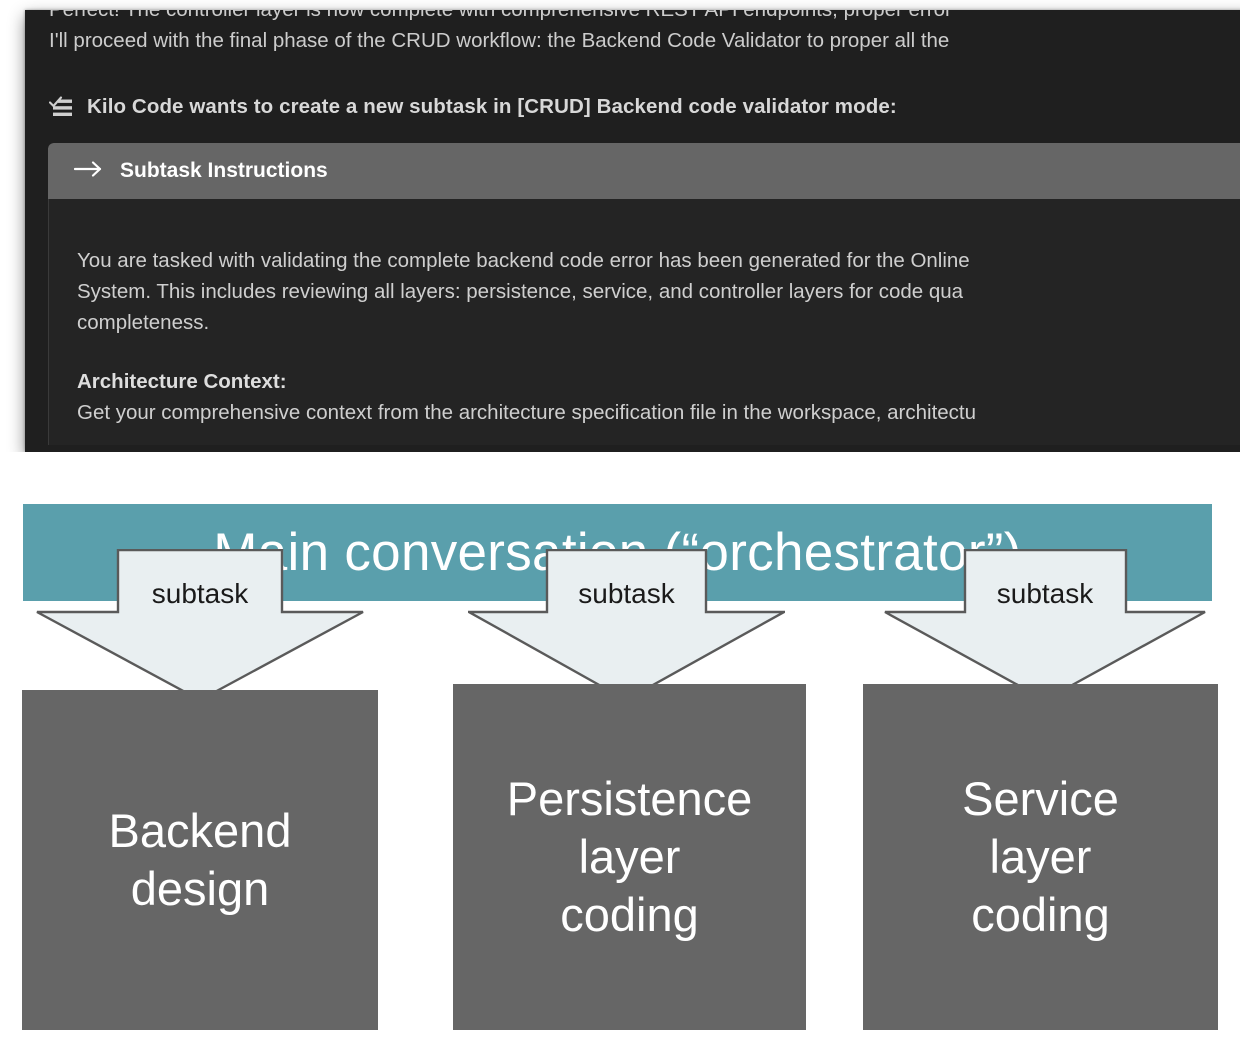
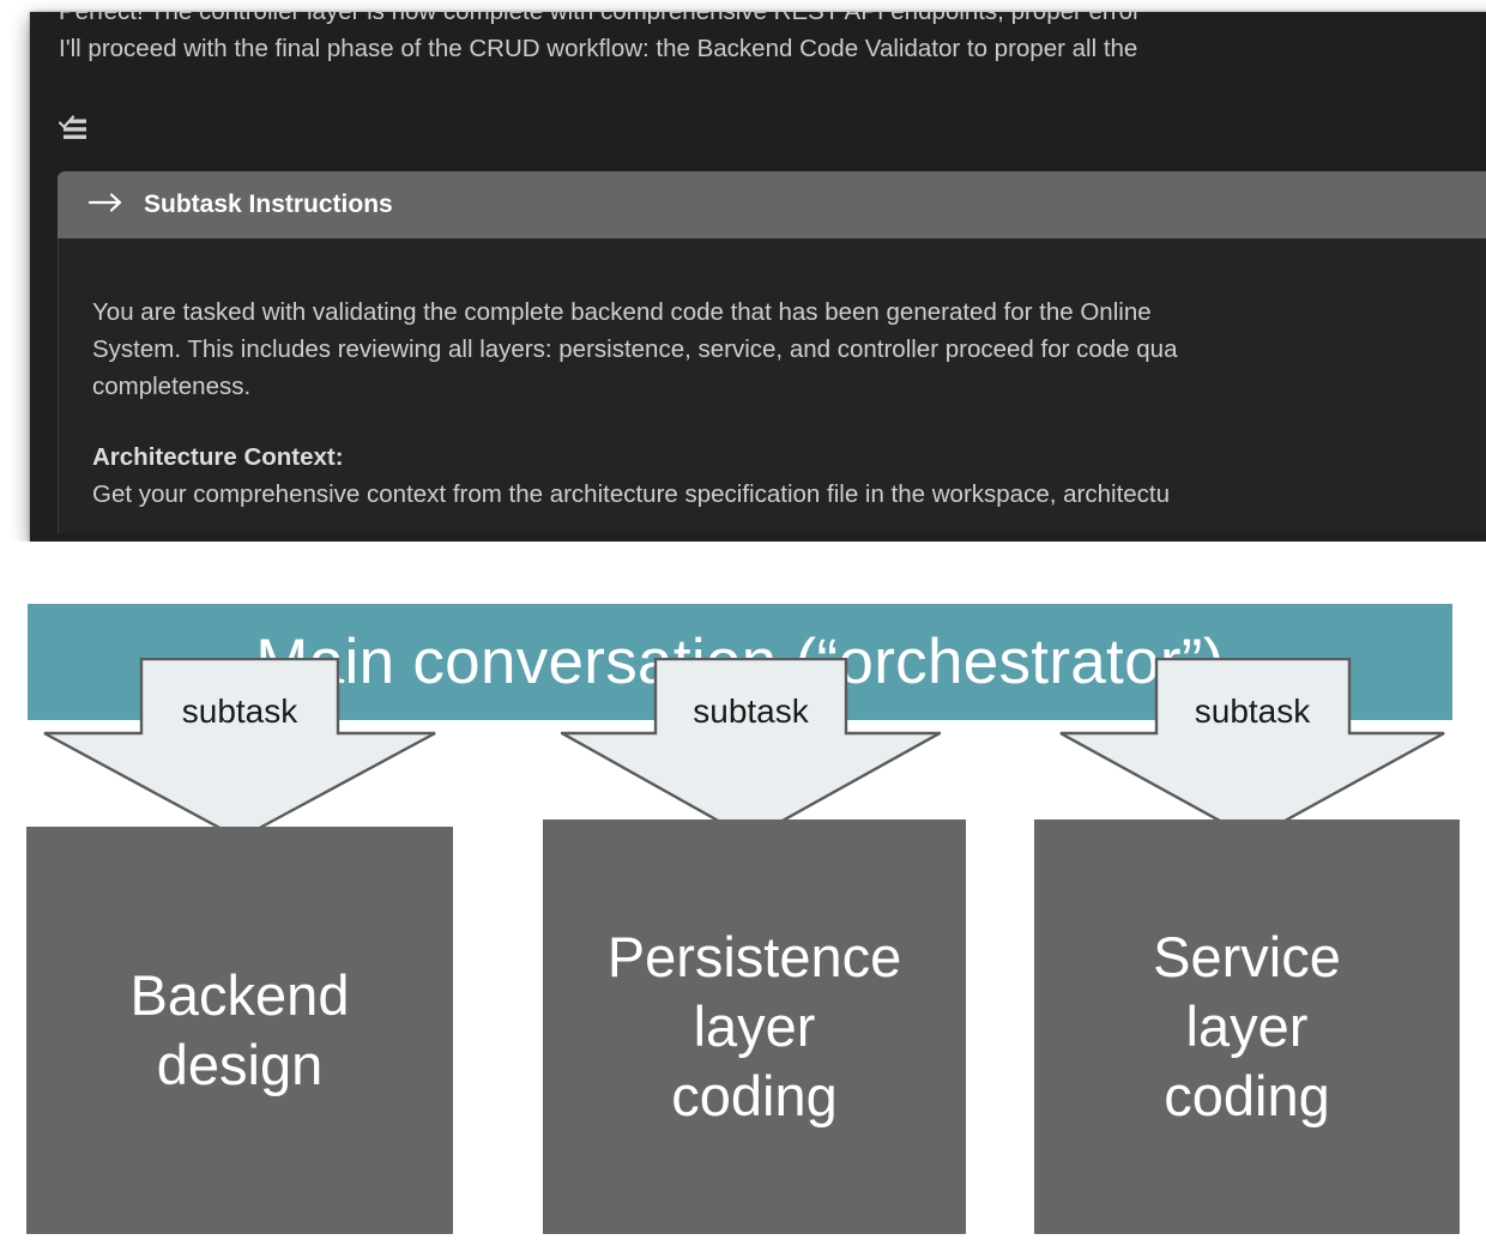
  Perfect! The controller layer is now complete with comprehensive REST API endpoints, proper error
  I'll proceed with the final phase of the CRUD workflow: the Backend Code Validator to proper all the
- Kilo Code wants to create a new subtask in [CRUD] Backend code validator mode:
  Subtask Instructions
- You are tasked with validating the complete backend code error has been generated for the Online
+ You are tasked with validating the complete backend code that has been generated for the Online
- System. This includes reviewing all layers: persistence, service, and controller layers for code qua
+ System. This includes reviewing all layers: persistence, service, and controller proceed for code qua
  completeness.
  Architecture Context:
  Get your comprehensive context from the architecture specification file in the workspace, architectu
  subtask
  Backend
  design
  subtask
  Persistence
  layer
  coding
  subtask
  Service
  layer
  coding
